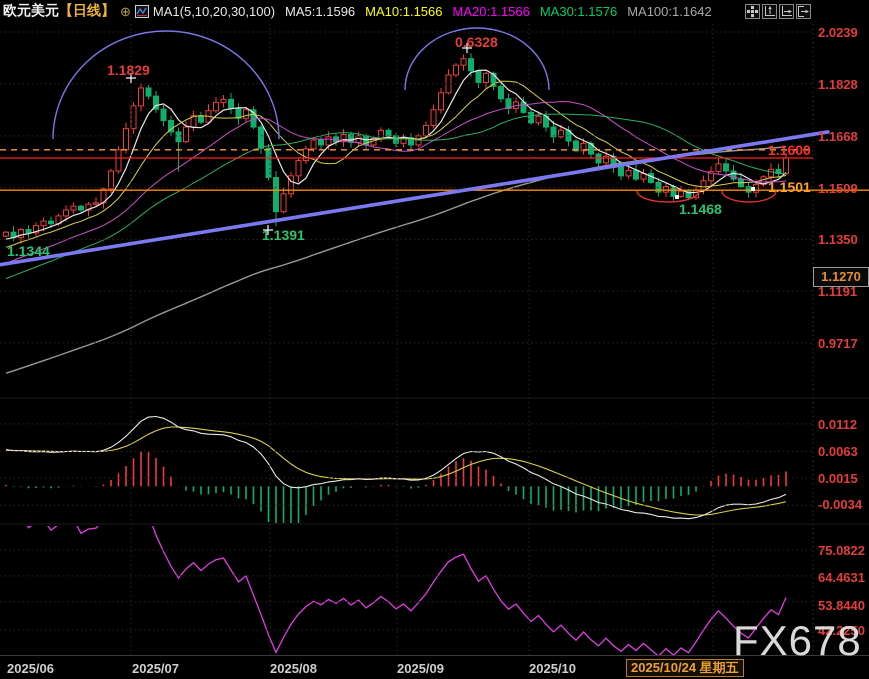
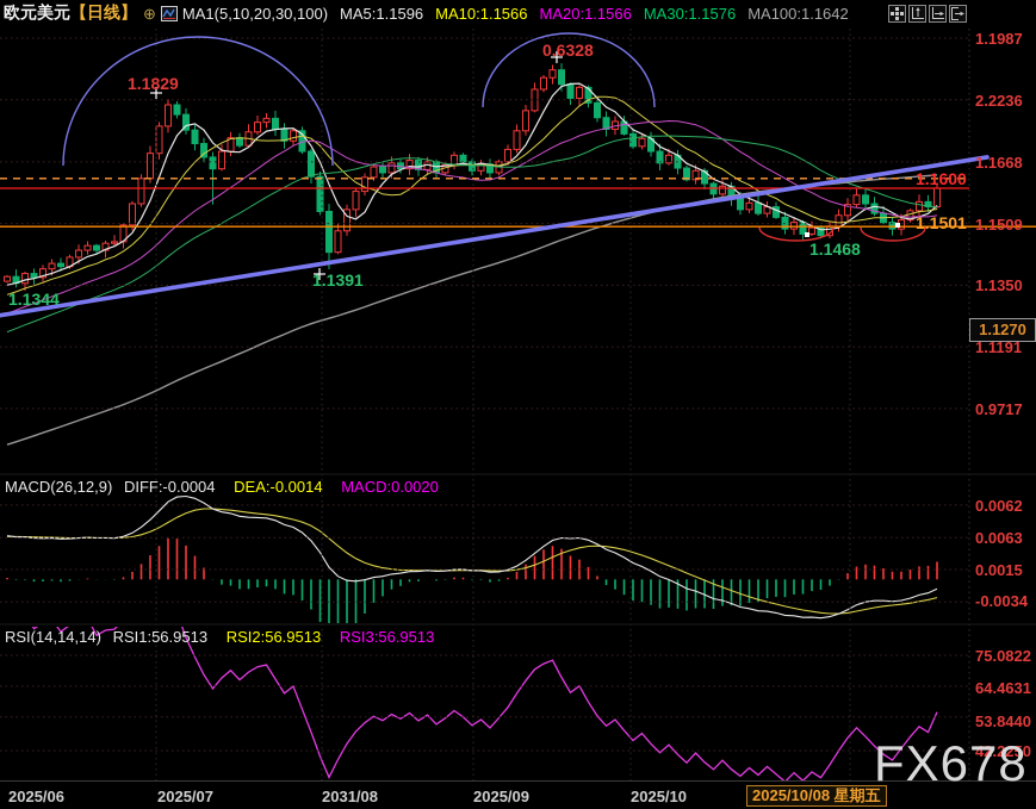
  欧元美元
  【日线】
  ⊕
  MA1(5,10,20,30,100)
  MA5:1.1596
  MA10:1.1566
  MA20:1.1566
  MA30:1.1576
  MA100:1.1642
- 2.0239
+ 1.1987
- 1.1828
+ 2.2236
  1.1668
  1.1509
  1.1350
  1.1191
  0.9717
  1.1270
  1.1600
  1.1501
  1.1829
  0.6328
  1.1344
  1.1391
  1.1468
+ MACD(26,12,9) DIFF:-0.0004 DEA:-0.0014 MACD:0.0020
- 0.0112
+ 0.0062
  0.0063
  0.0015
  -0.0034
+ RSI(14,14,14) RSI1:56.9513 RSI2:56.9513 RSI3:56.9513
  75.0822
  64.4631
  53.8440
  42.2250
  2025/06
  2025/07
- 2025/08
+ 2031/08
  2025/09
  2025/10
- 2025/10/24 星期五
+ 2025/10/08 星期五
  FX678
